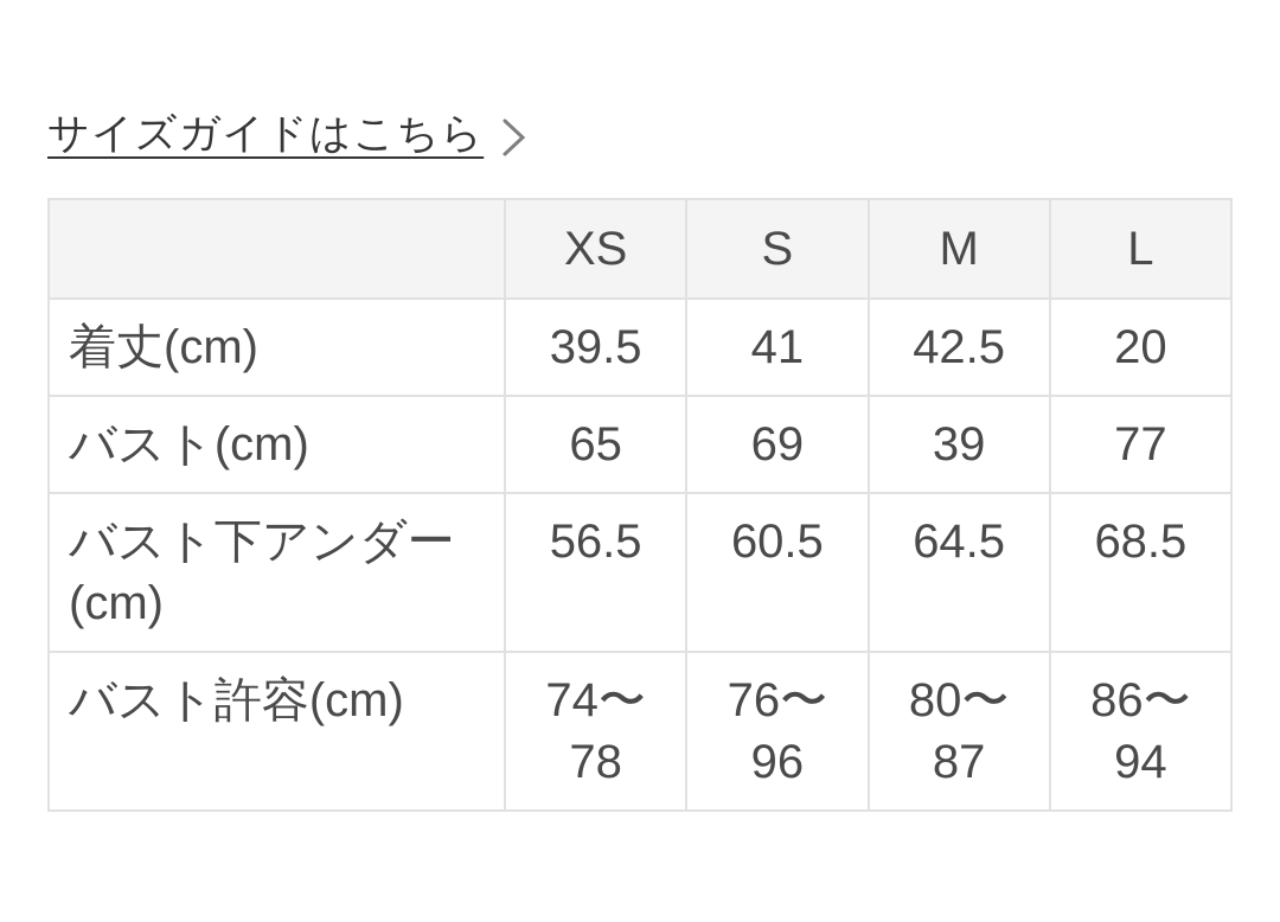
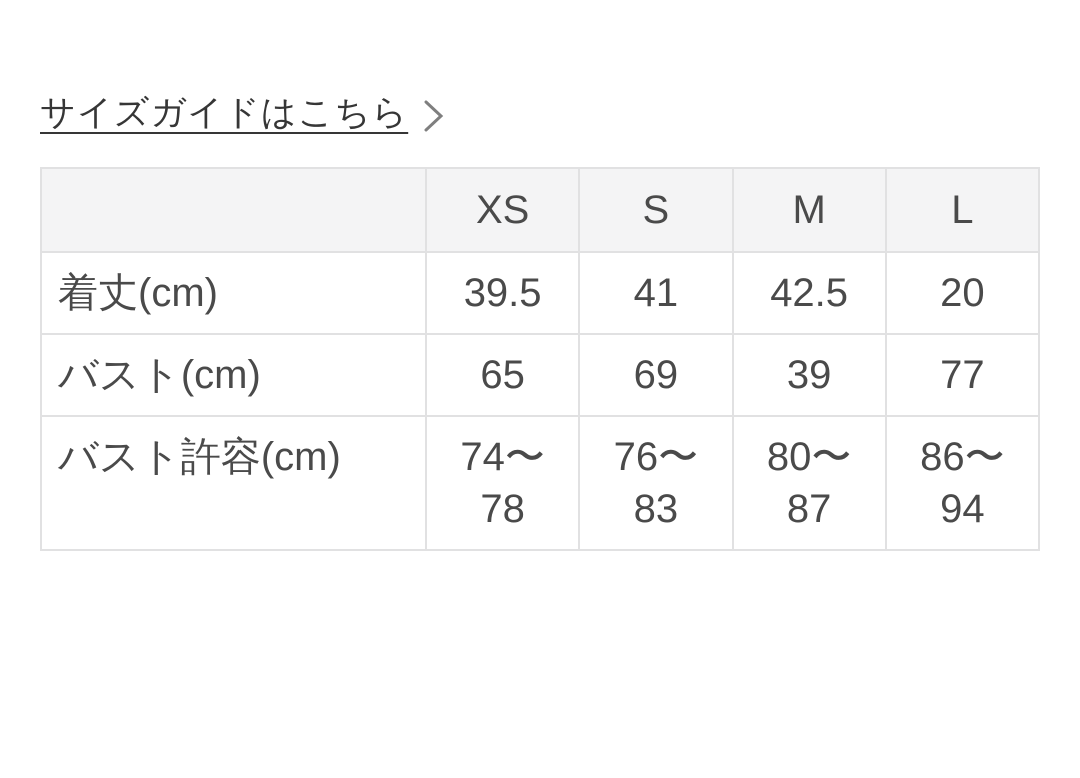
  サイズガイドはこちら
  	XS	S	M	L
  着丈(cm)	39.5	41	42.5	20
  バスト(cm)	65	69	39	77
- バスト下アンダー(cm)	56.5	60.5	64.5	68.5
- バスト許容(cm)	74〜78	76〜96	80〜87	86〜94
+ バスト許容(cm)	74〜78	76〜83	80〜87	86〜94
